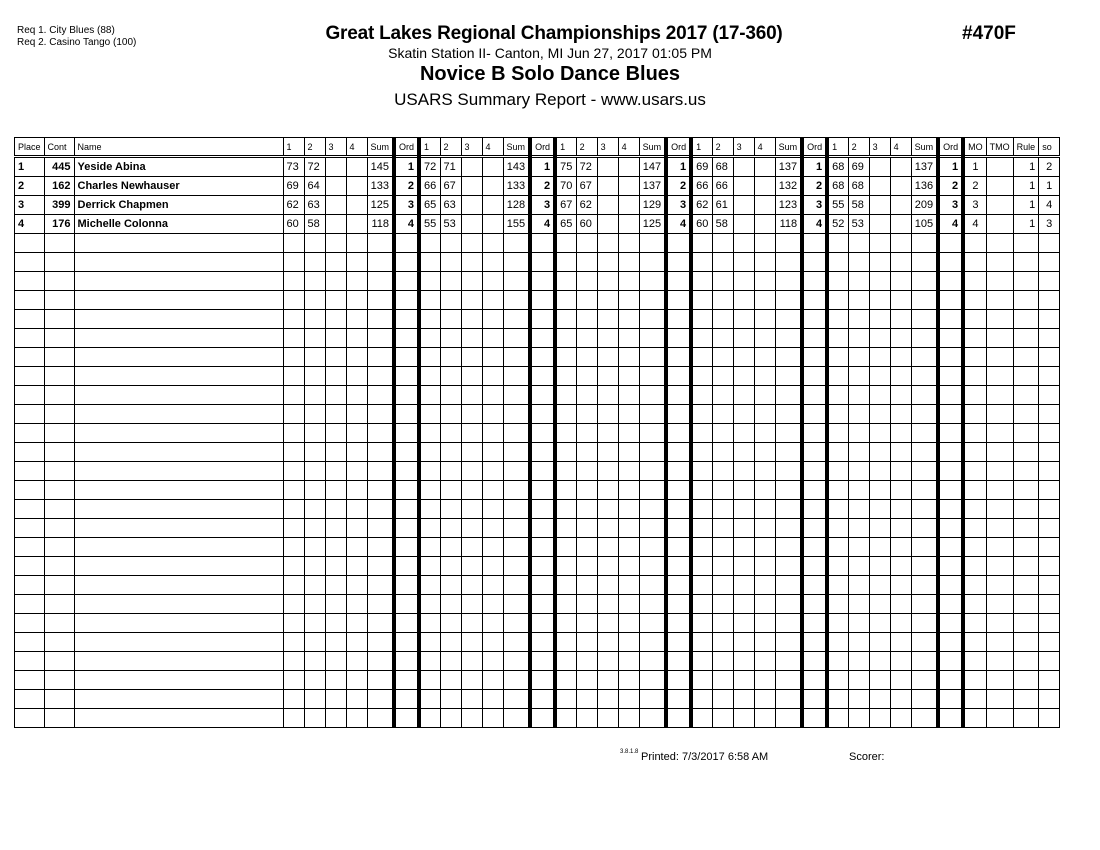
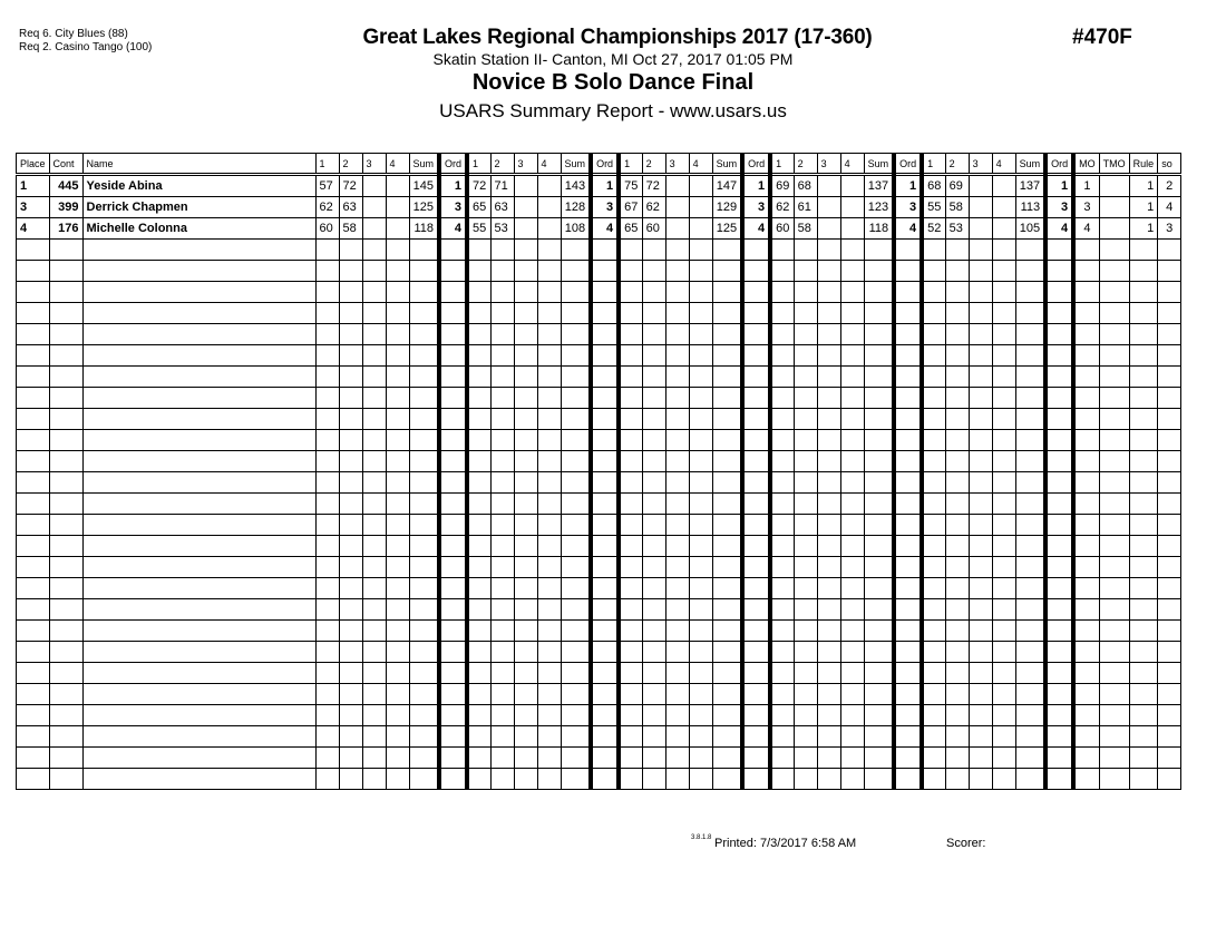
- Req 1. City Blues (88)
+ Req 6. City Blues (88)
  Req 2. Casino Tango (100)
  Great Lakes Regional Championships 2017 (17-360)
- Skatin Station II- Canton, MI Jun 27, 2017 01:05 PM
+ Skatin Station II- Canton, MI Oct 27, 2017 01:05 PM
- Novice B Solo Dance Blues
+ Novice B Solo Dance Final
  USARS Summary Report - www.usars.us
  #470F
  Place	Cont	Name	1	2	3	4	Sum	Ord	1	2	3	4	Sum	Ord	1	2	3	4	Sum	Ord	1	2	3	4	Sum	Ord	1	2	3	4	Sum	Ord	MO	TMO	Rule	so
- 1	445	Yeside Abina	73	72			145	1	72	71			143	1	75	72			147	1	69	68			137	1	68	69			137	1	1		1	2
+ 1	445	Yeside Abina	57	72			145	1	72	71			143	1	75	72			147	1	69	68			137	1	68	69			137	1	1		1	2
- 2	162	Charles Newhauser	69	64			133	2	66	67			133	2	70	67			137	2	66	66			132	2	68	68			136	2	2		1	1
- 3	399	Derrick Chapmen	62	63			125	3	65	63			128	3	67	62			129	3	62	61			123	3	55	58			209	3	3		1	4
+ 3	399	Derrick Chapmen	62	63			125	3	65	63			128	3	67	62			129	3	62	61			123	3	55	58			113	3	3		1	4
- 4	176	Michelle Colonna	60	58			118	4	55	53			155	4	65	60			125	4	60	58			118	4	52	53			105	4	4		1	3
+ 4	176	Michelle Colonna	60	58			118	4	55	53			108	4	65	60			125	4	60	58			118	4	52	53			105	4	4		1	3
  Printed: 7/3/2017 6:58 AM
  Scorer:
